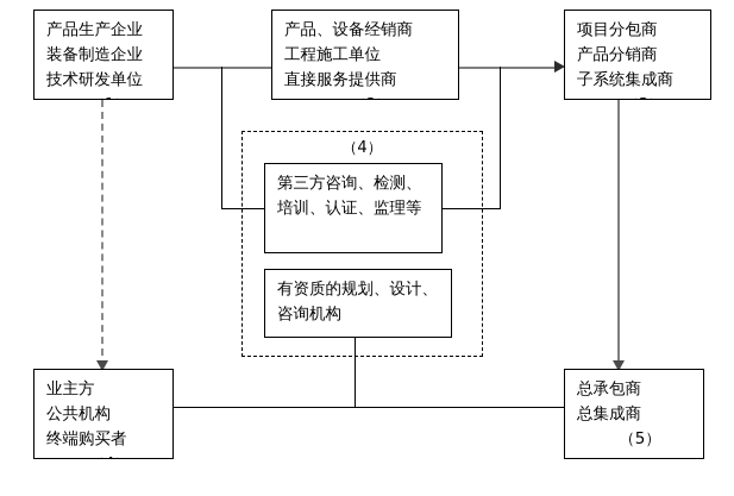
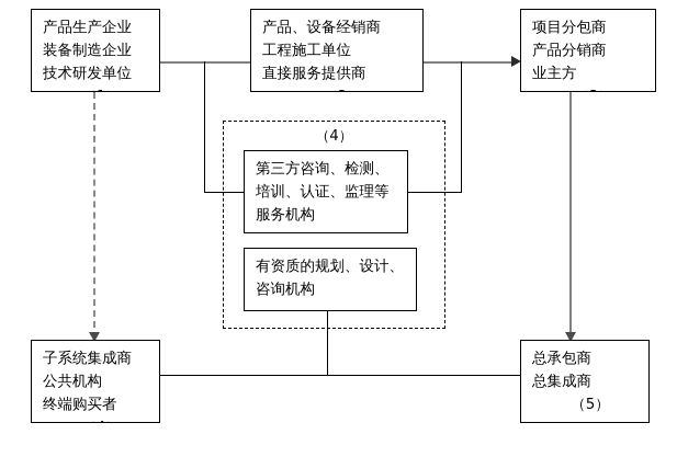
  （4）
  产品生产企业
  装备制造企业
  技术研发单位
  产品、设备经销商
  工程施工单位
  直接服务提供商
  项目分包商
  产品分销商
- 子系统集成商
+ 业主方
  第三方咨询、检测、
  培训、认证、监理等
+ 服务机构
  有资质的规划、设计、
  咨询机构
- 业主方
+ 子系统集成商
  公共机构
  终端购买者
  总承包商
  总集成商
  （5）
